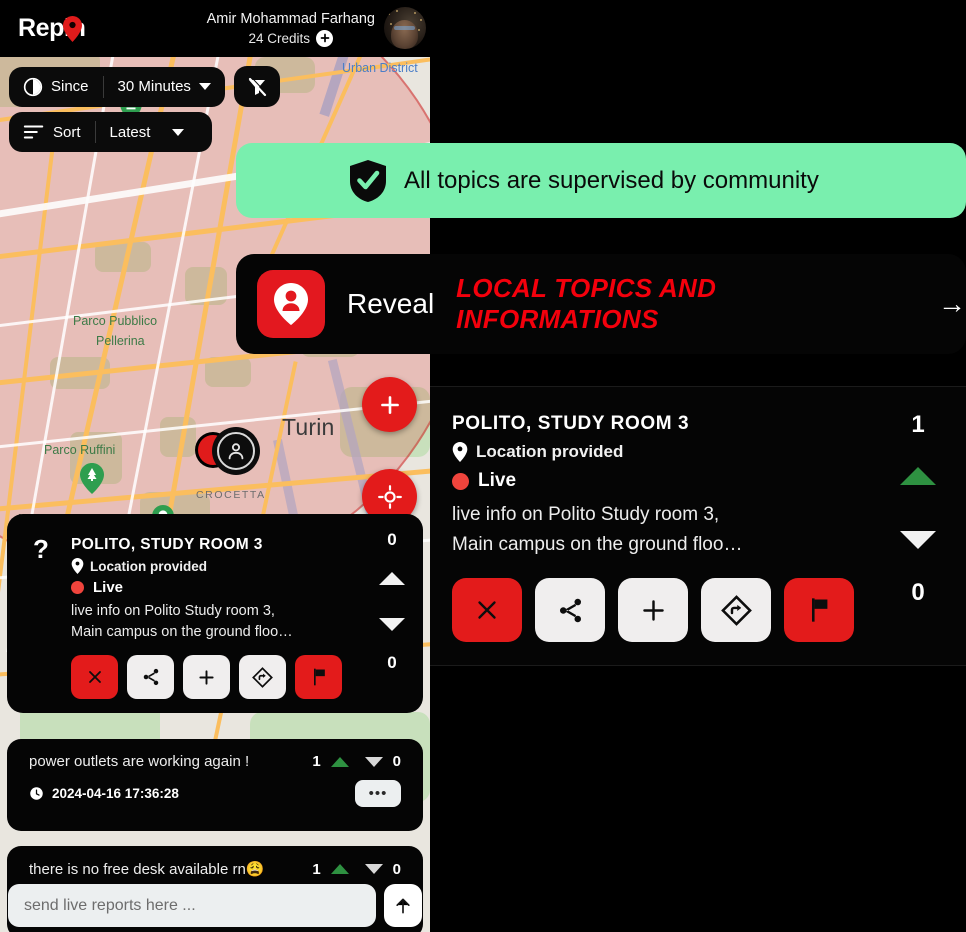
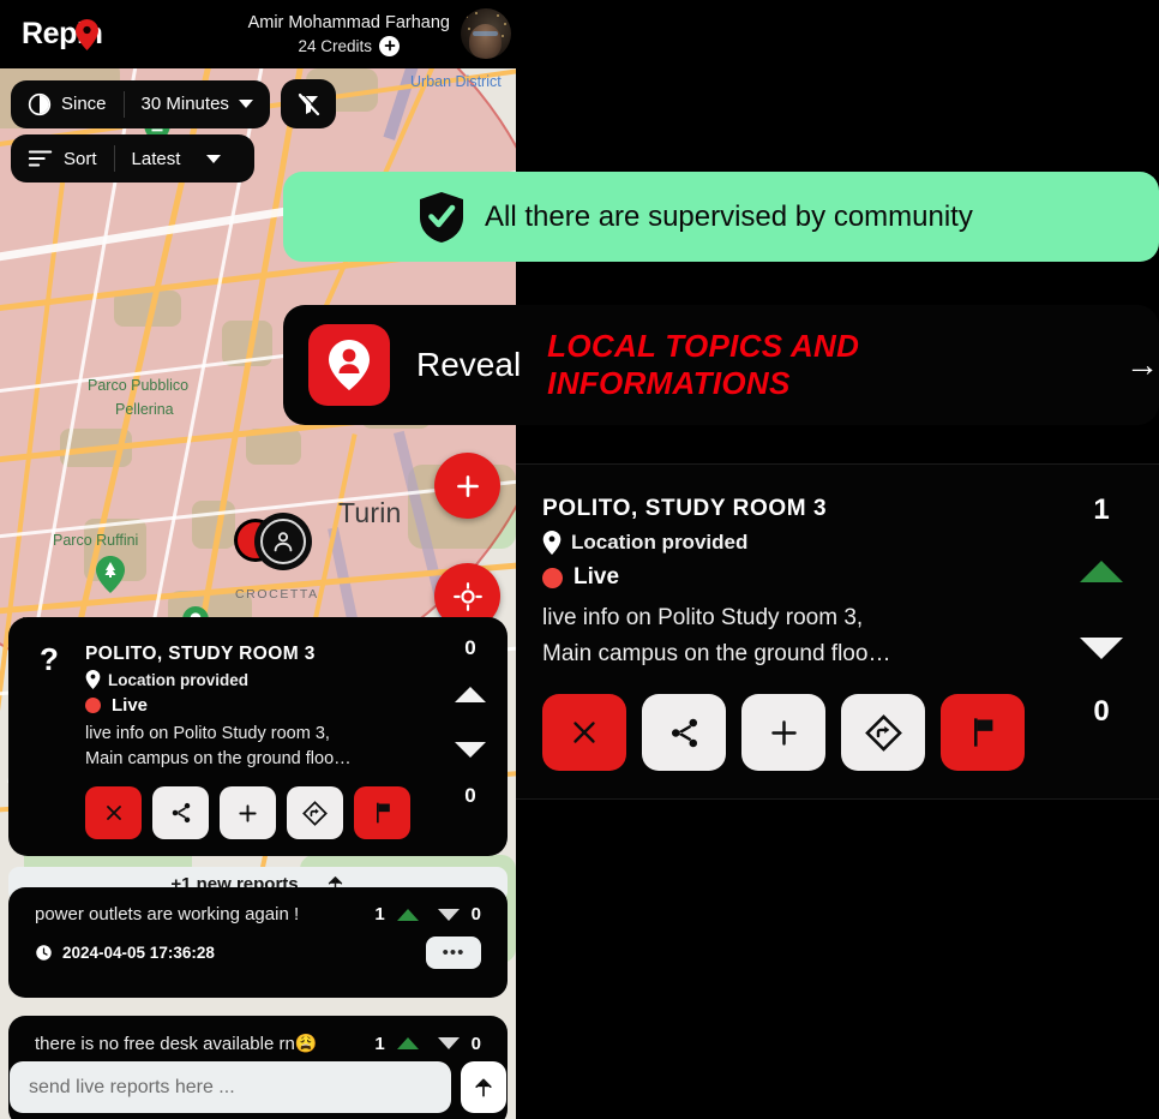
  Urban District
  Parco Pubblico
  Pellerina
  Parco Ruffini
  CROCETTA
  Turin
  Amir Mohammad Farhang
  24 Credits
  Since
  30 Minutes
  Sort
  Latest
  ?
  POLITO, STUDY ROOM 3
  Location provided
  Live
  live info on Polito Study room 3,
  Main campus on the ground floo…
  0
  0
+ +1 new reports
  power outlets are working again !
  1
  0
- 2024-04-16 17:36:28
+ 2024-04-05 17:36:28
  •••
  there is no free desk available rn😩
  1
  0
  send live reports here ...
- All topics are supervised by community
+ All there are supervised by community
  Reveal
  LOCAL TOPICS AND INFORMATIONS
  →
  POLITO, STUDY ROOM 3
  Location provided
  Live
  live info on Polito Study room 3,
  Main campus on the ground floo…
  1
  0
